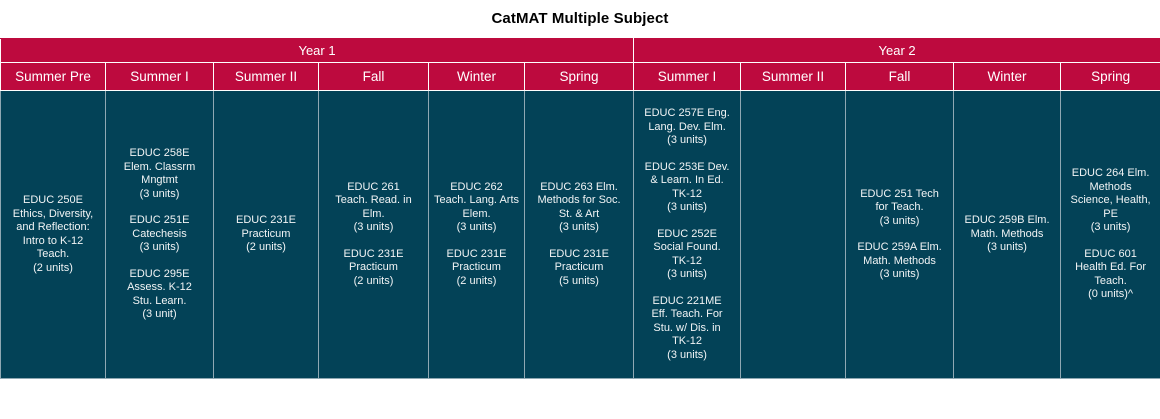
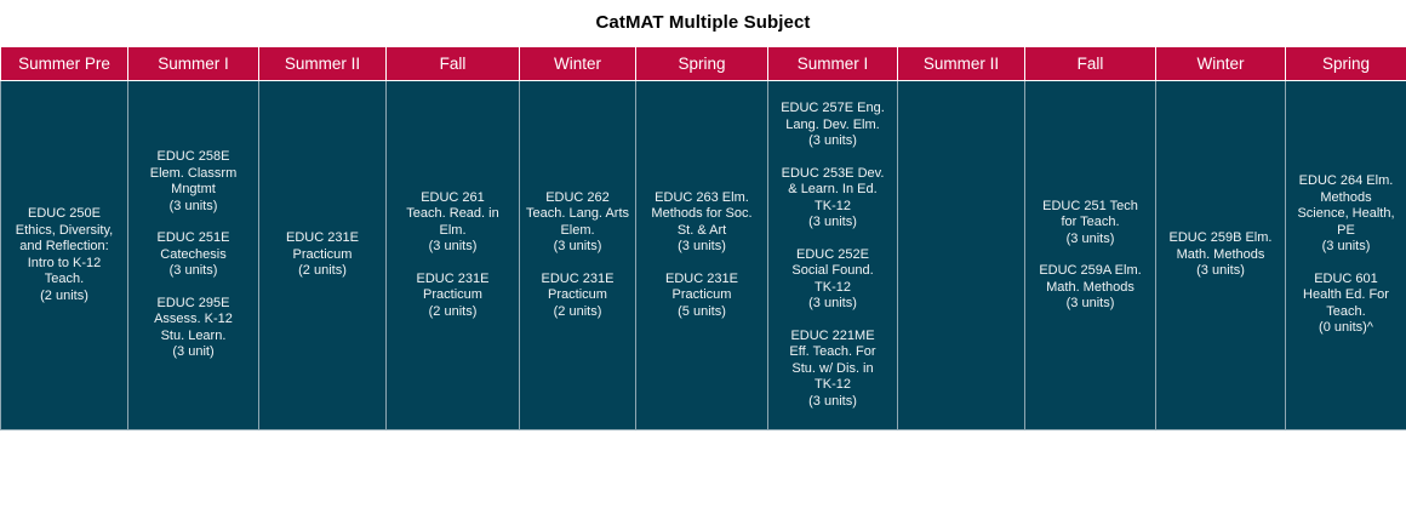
  CatMAT Multiple Subject
- Year 1	Year 2
  Summer Pre	Summer I	Summer II	Fall	Winter	Spring	Summer I	Summer II	Fall	Winter	Spring
  EDUC 250EEthics, Diversity,and Reflection:Intro to K-12Teach.(2 units)	EDUC 258EElem. ClassrmMngtmt(3 units)EDUC 251ECatechesis(3 units)EDUC 295EAssess. K-12Stu. Learn.(3 unit)	EDUC 231EPracticum(2 units)	EDUC 261Teach. Read. inElm.(3 units)EDUC 231EPracticum(2 units)	EDUC 262Teach. Lang. ArtsElem.(3 units)EDUC 231EPracticum(2 units)	EDUC 263 Elm.Methods for Soc.St. & Art(3 units)EDUC 231EPracticum(5 units)	EDUC 257E Eng.Lang. Dev. Elm.(3 units)EDUC 253E Dev.& Learn. In Ed.TK-12(3 units)EDUC 252ESocial Found.TK-12(3 units)EDUC 221MEEff. Teach. ForStu. w/ Dis. inTK-12(3 units)		EDUC 251 Techfor Teach.(3 units)EDUC 259A Elm.Math. Methods(3 units)	EDUC 259B Elm.Math. Methods(3 units)	EDUC 264 Elm.MethodsScience, Health,PE(3 units)EDUC 601Health Ed. ForTeach.(0 units)^
